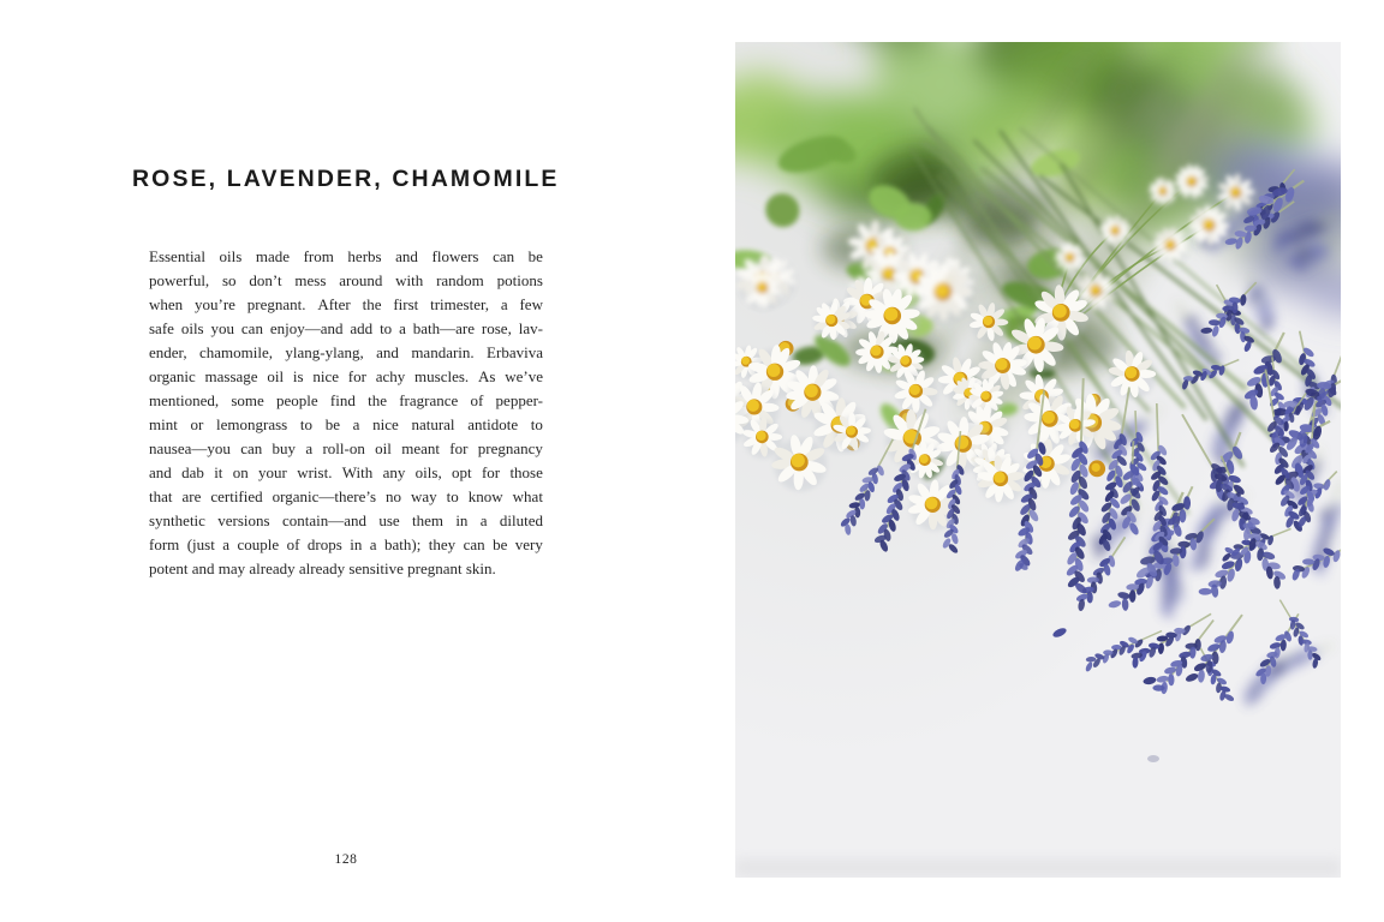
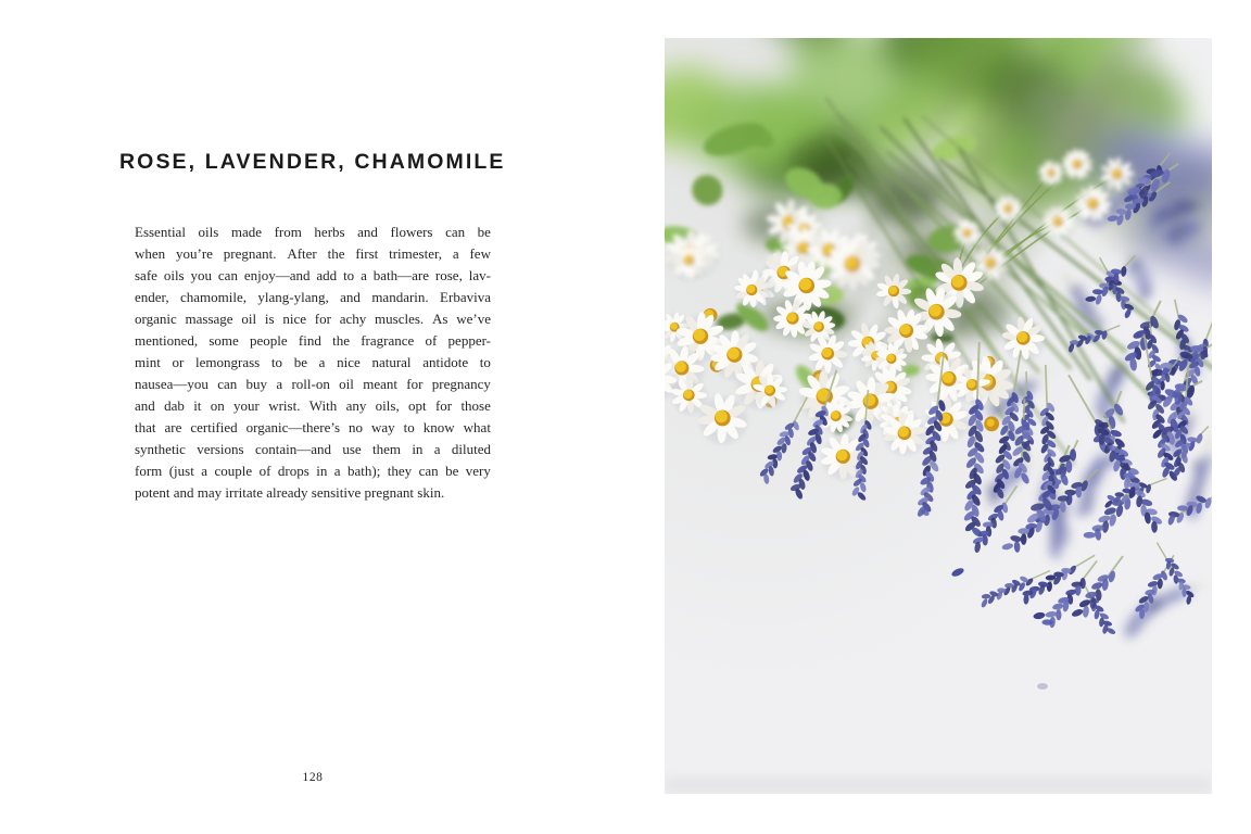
  ROSE, LAVENDER, CHAMOMILE
  Essential
  oils
  made
  from
  herbs
  and
  flowers
  can
  be
- powerful,
- so
- don’t
- mess
- around
- with
- random
- potions
  when
  you’re
  pregnant.
  After
  the
  first
  trimester,
  a
  few
  safe
  oils
  you
  can
  enjoy—and
  add
  to
  a
  bath—are
  rose,
  lav-
  ender,
  chamomile,
  ylang-ylang,
  and
  mandarin.
  Erbaviva
  organic
  massage
  oil
  is
  nice
  for
  achy
  muscles.
  As
  we’ve
  mentioned,
  some
  people
  find
  the
  fragrance
  of
  pepper-
  mint
  or
  lemongrass
  to
  be
  a
  nice
  natural
  antidote
  to
  nausea—you
  can
  buy
  a
  roll-on
  oil
  meant
  for
  pregnancy
  and
  dab
  it
  on
  your
  wrist.
  With
  any
  oils,
  opt
  for
  those
  that
  are
  certified
  organic—there’s
  no
  way
  to
  know
  what
  synthetic
  versions
  contain—and
  use
  them
  in
  a
  diluted
  form
  (just
  a
  couple
  of
  drops
  in
  a
  bath);
  they
  can
  be
  very
- potent and may already already sensitive pregnant skin.
+ potent and may irritate already sensitive pregnant skin.
  128
